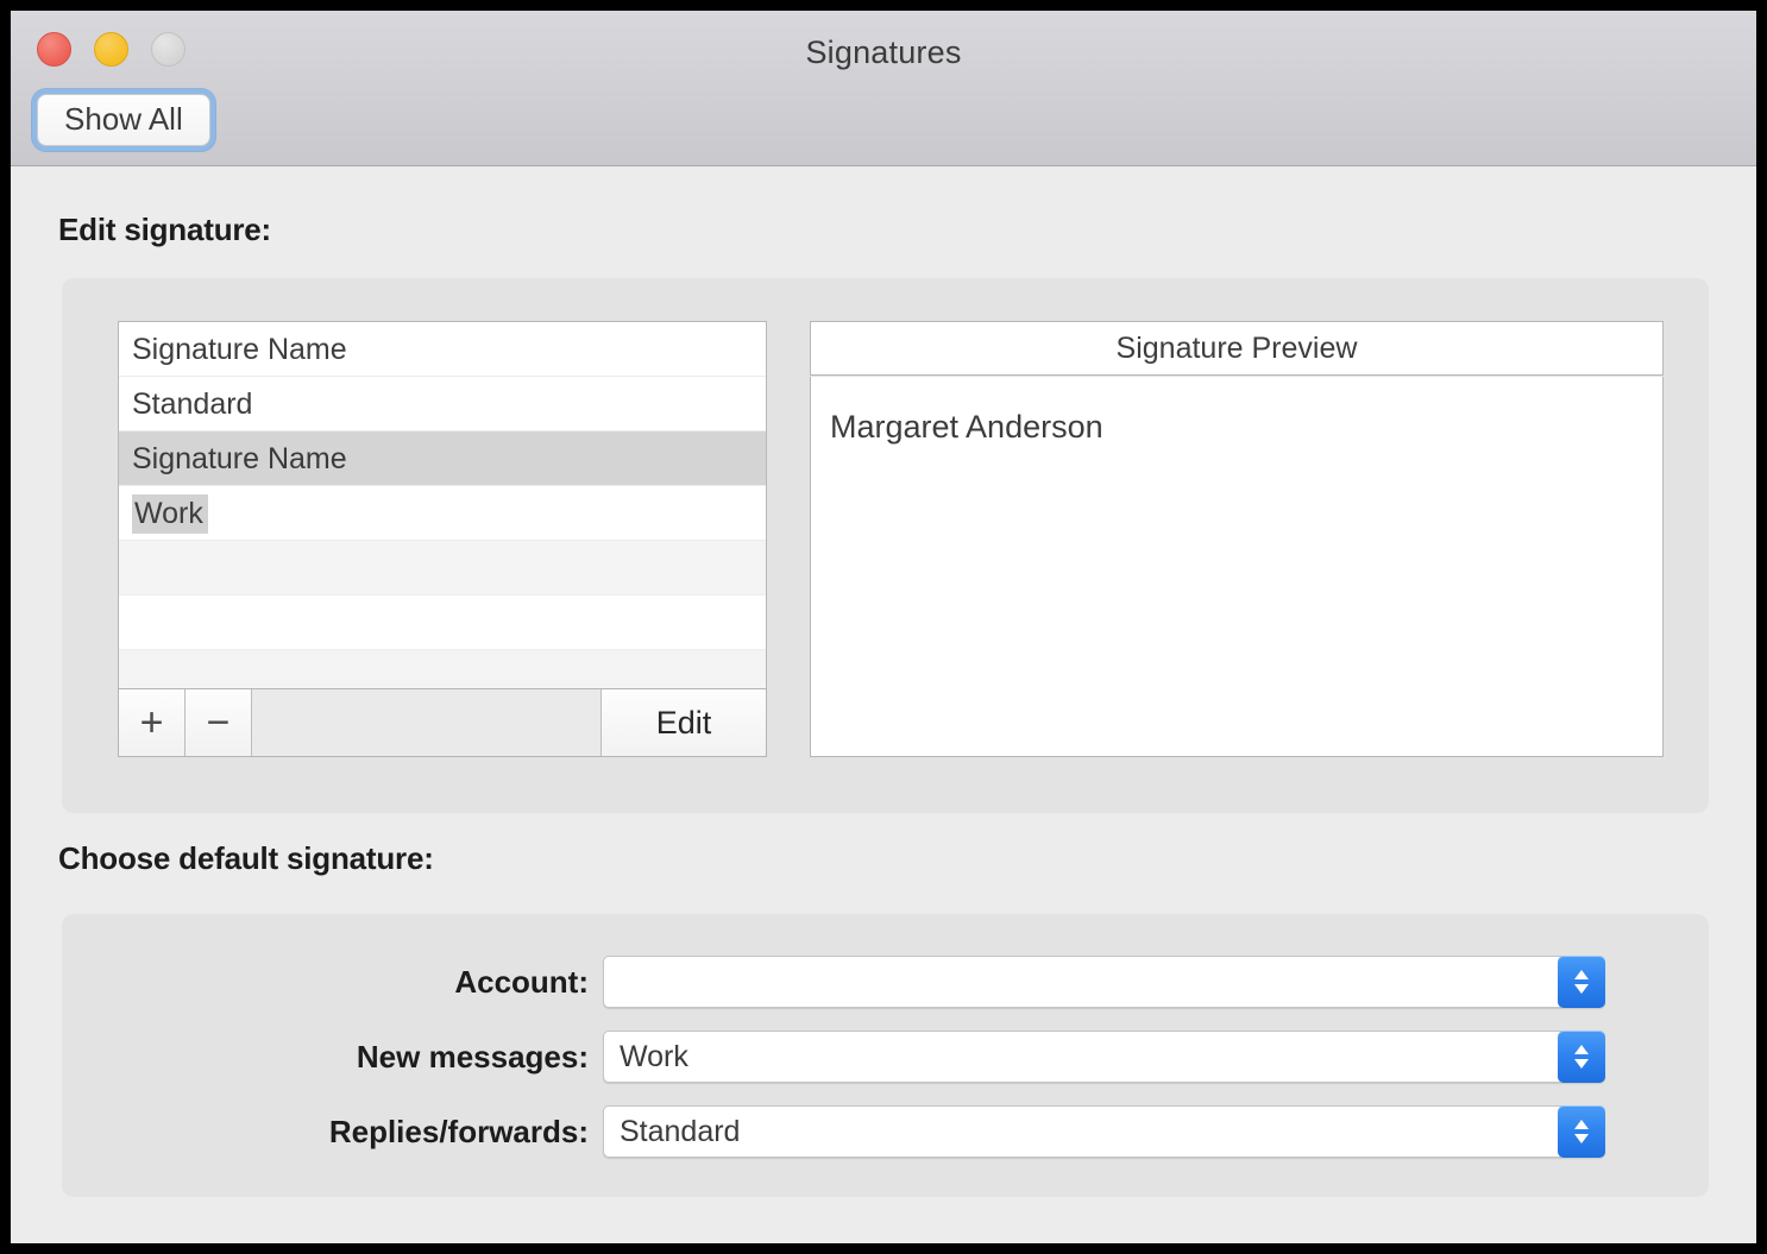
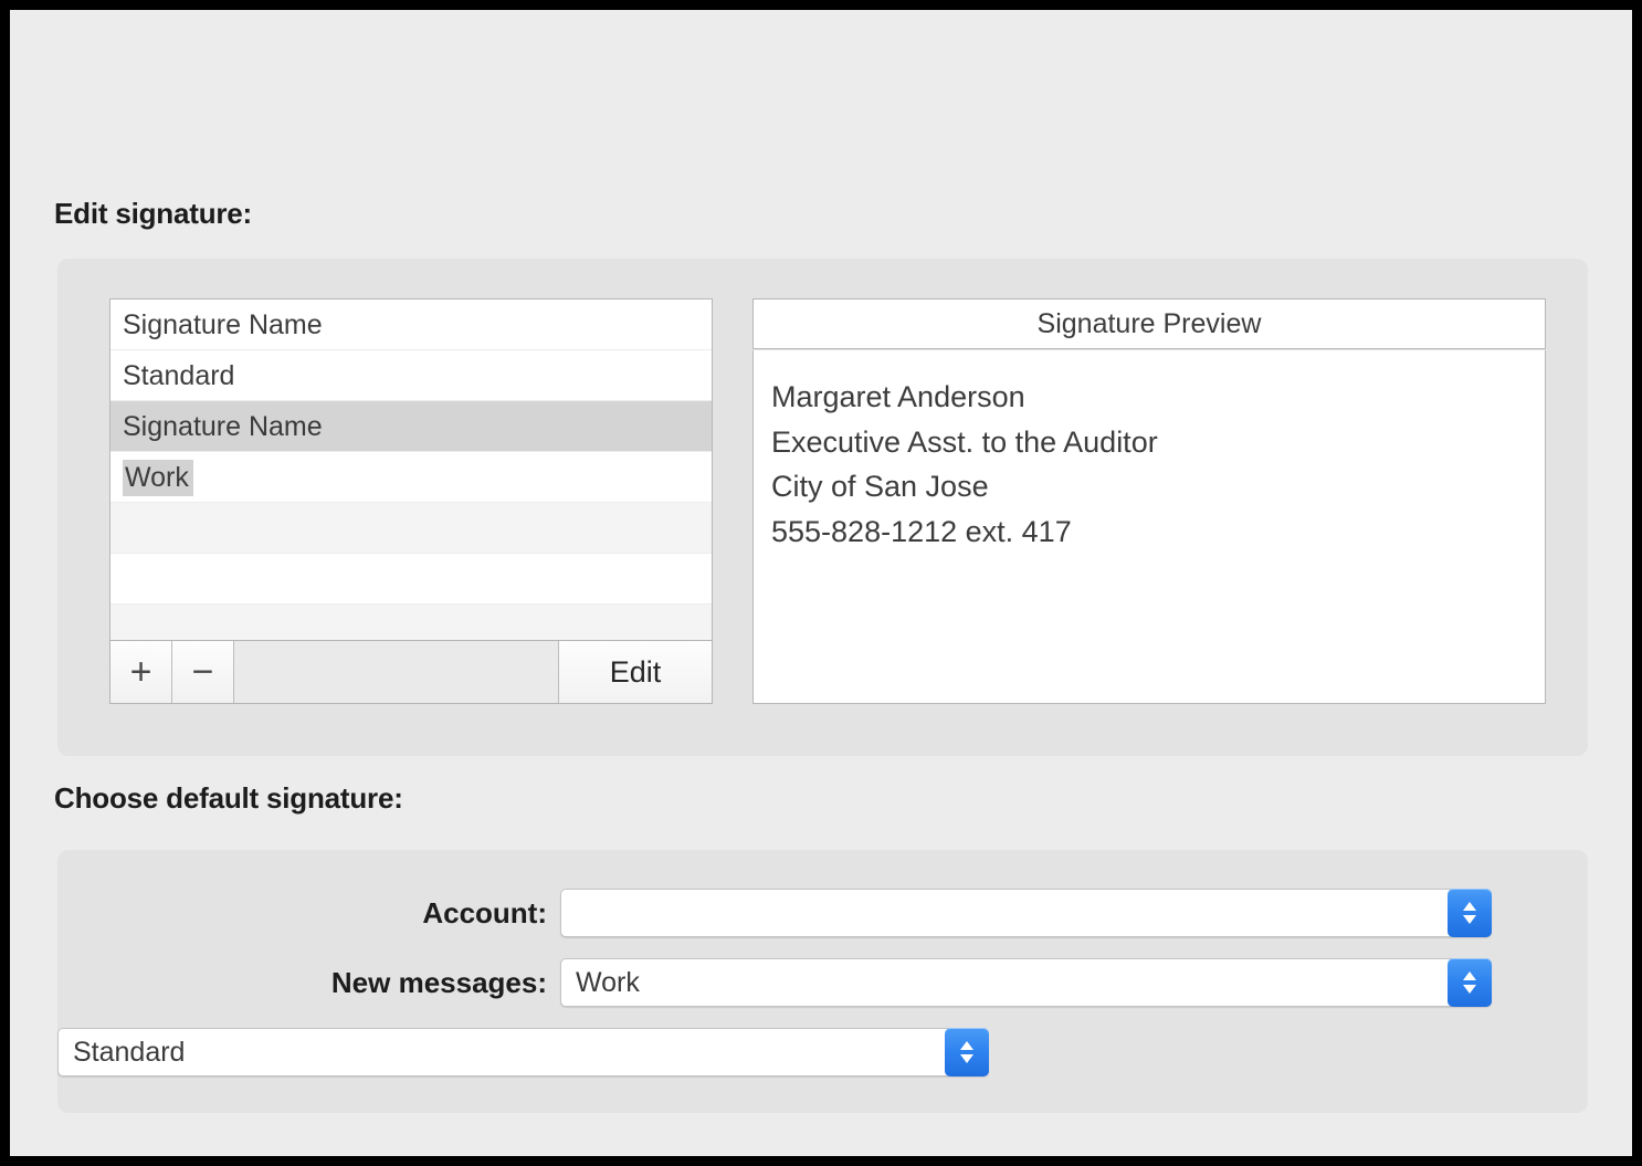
- Signatures
- Show All
  Edit signature:
  Signature Name
  Standard
  Signature Name
  Work
  +
  −
  Edit
  Signature Preview
  Margaret Anderson
+ Executive Asst. to the Auditor
+ City of San Jose
+ 555-828-1212 ext. 417
  Choose default signature:
  Account:
  New messages:
  Work
- Replies/forwards:
  Standard
